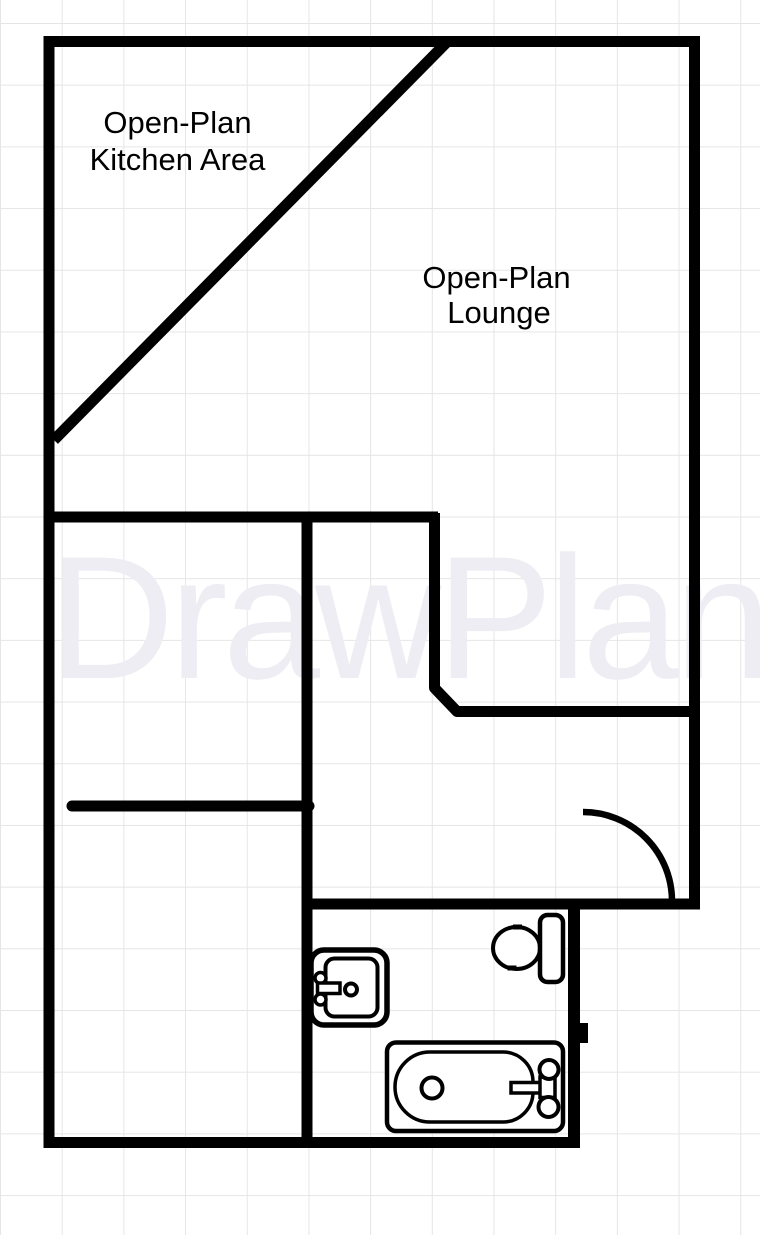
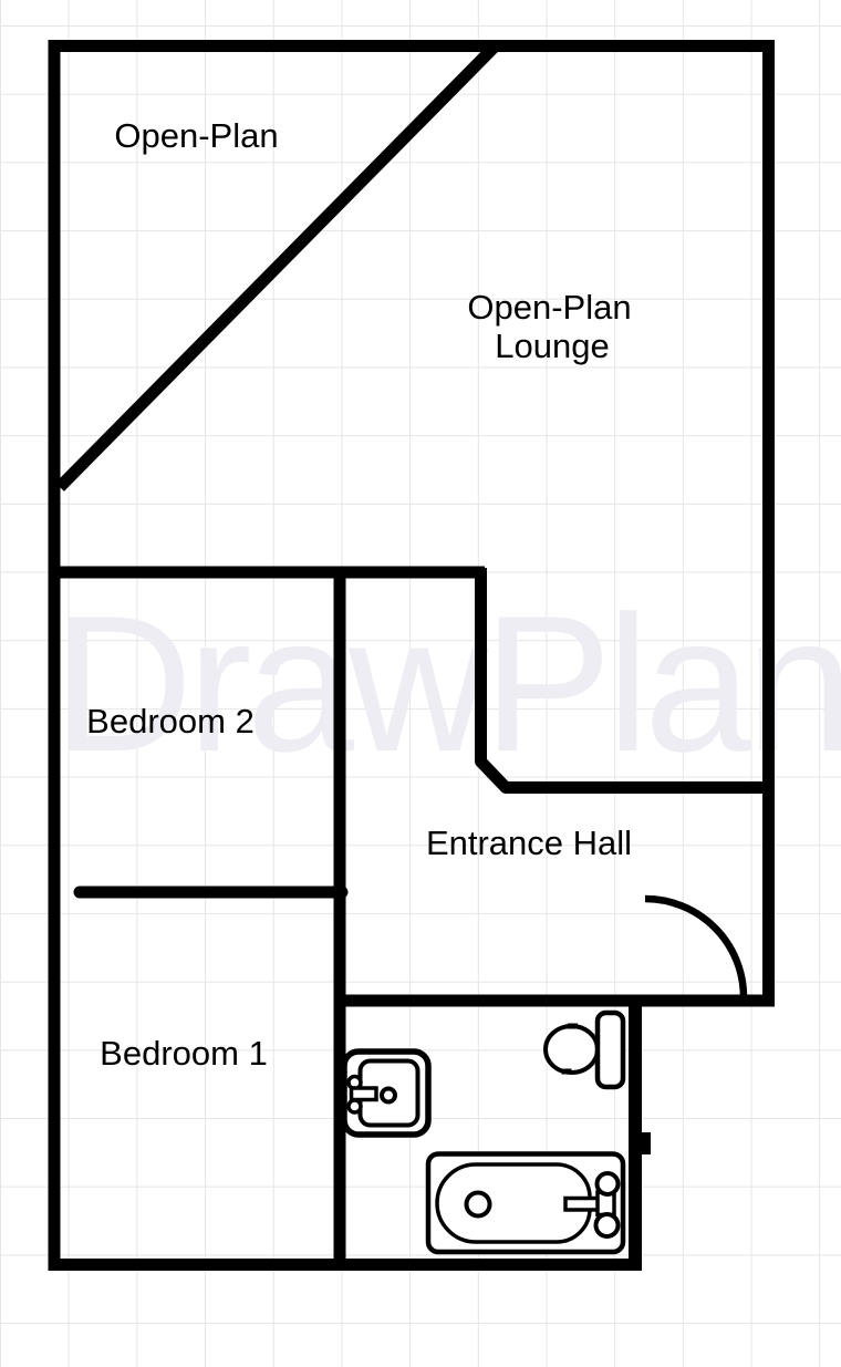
  DrawPlan
  Open-Plan
- Kitchen Area
  Open-Plan
  Lounge
+ Bedroom 2
+ Entrance Hall
+ Bedroom 1
